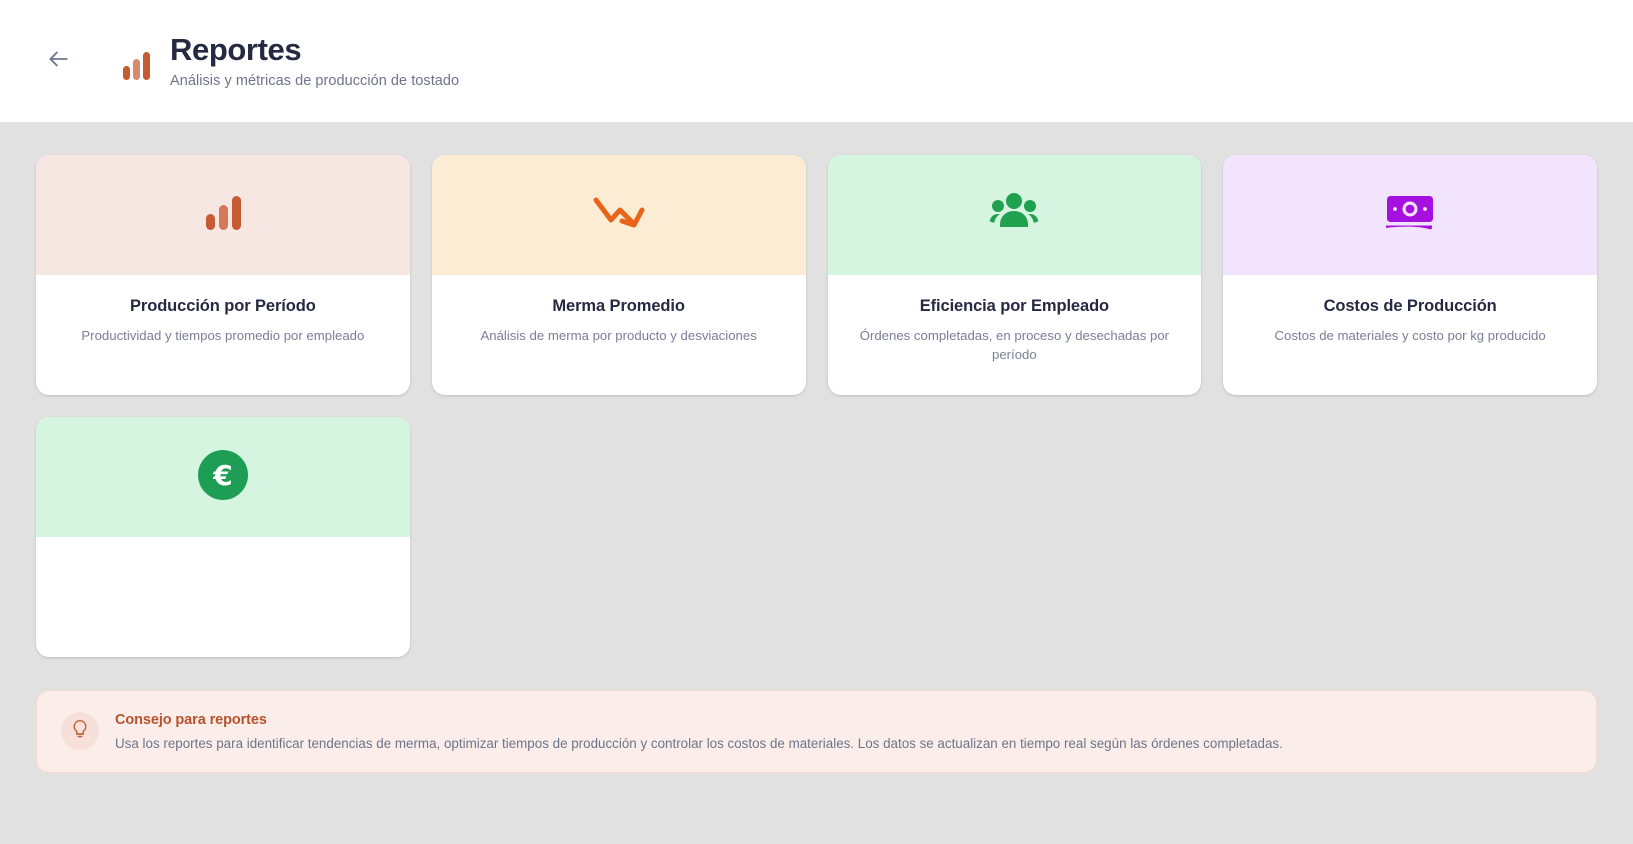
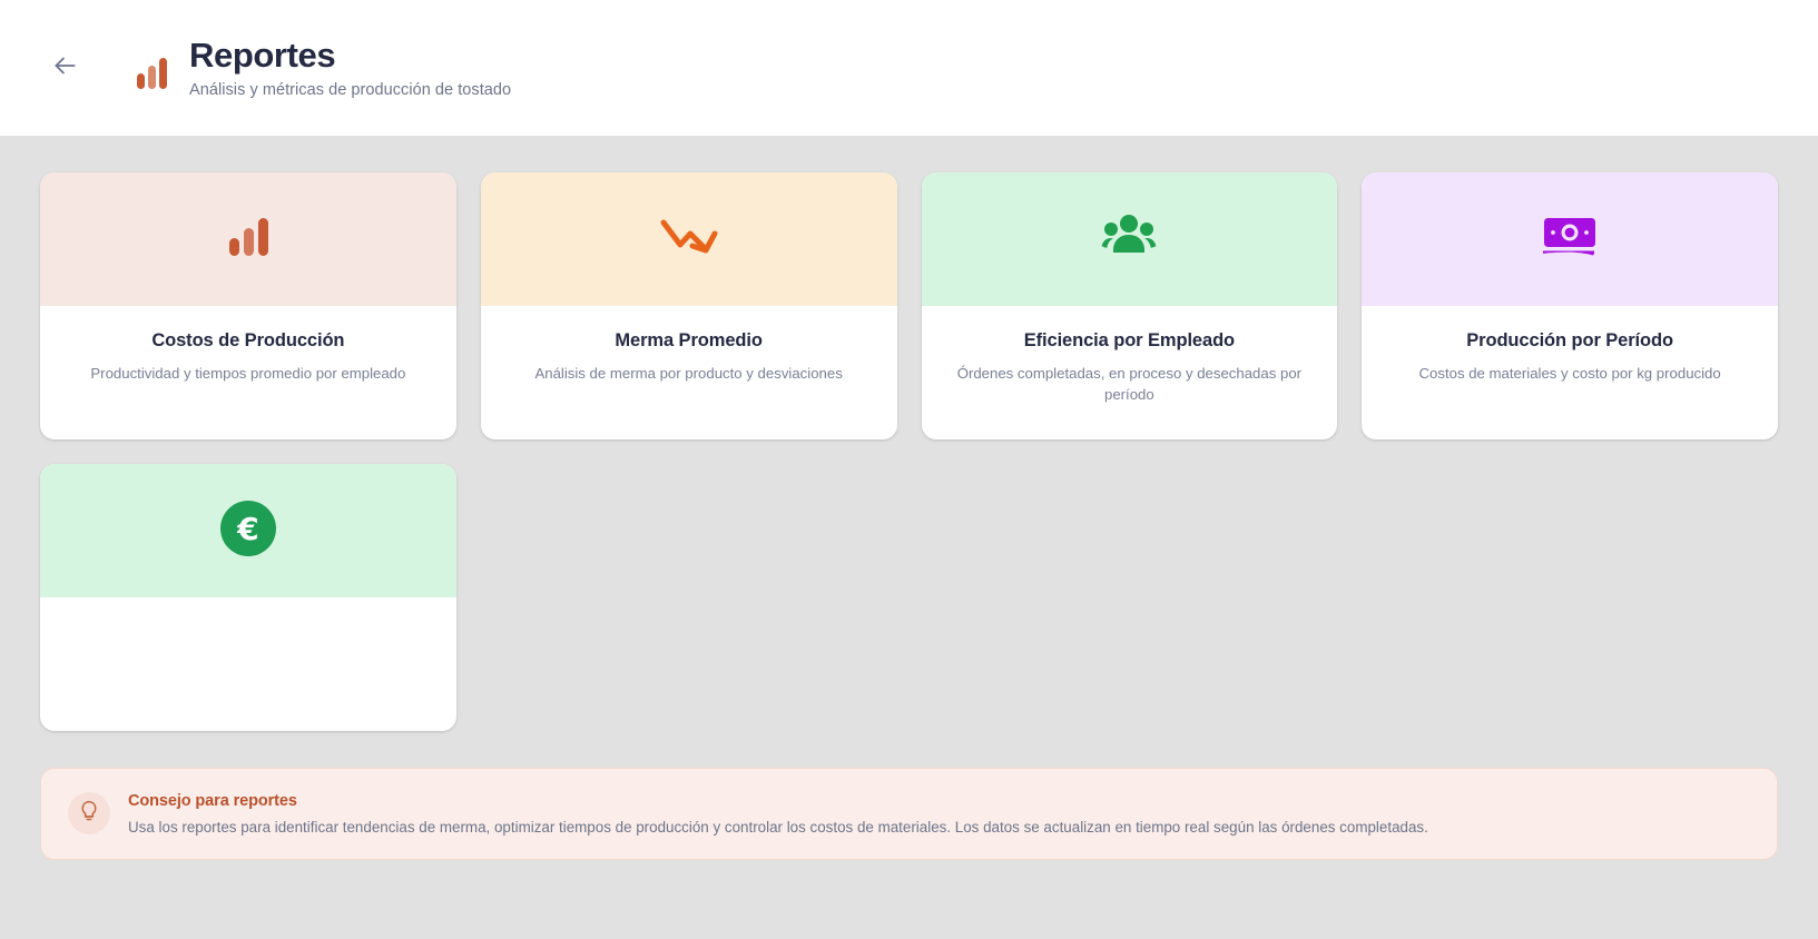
  Reportes
  Análisis y métricas de producción de tostado
- Producción por Período
+ Costos de Producción
  Productividad y tiempos promedio por empleado
  Merma Promedio
  Análisis de merma por producto y desviaciones
  Eficiencia por Empleado
  Órdenes completadas, en proceso y desechadas por período
- Costos de Producción
+ Producción por Período
  Costos de materiales y costo por kg producido
  €
  Consejo para reportes
  Usa los reportes para identificar tendencias de merma, optimizar tiempos de producción y controlar los costos de materiales. Los datos se actualizan en tiempo real según las órdenes completadas.
